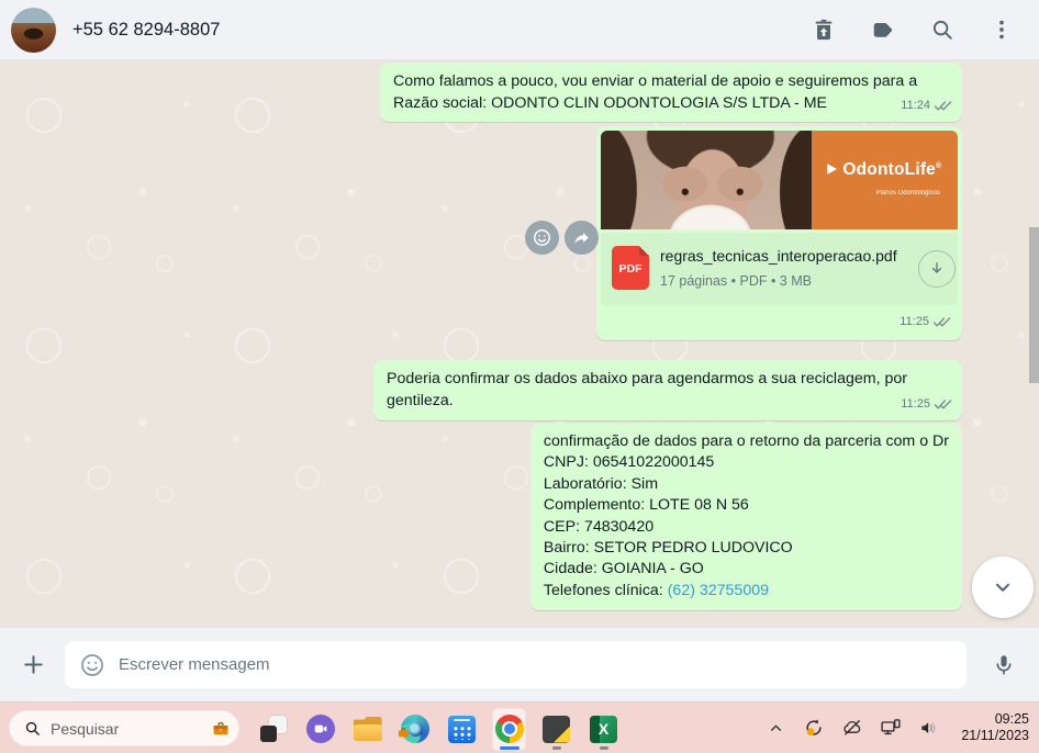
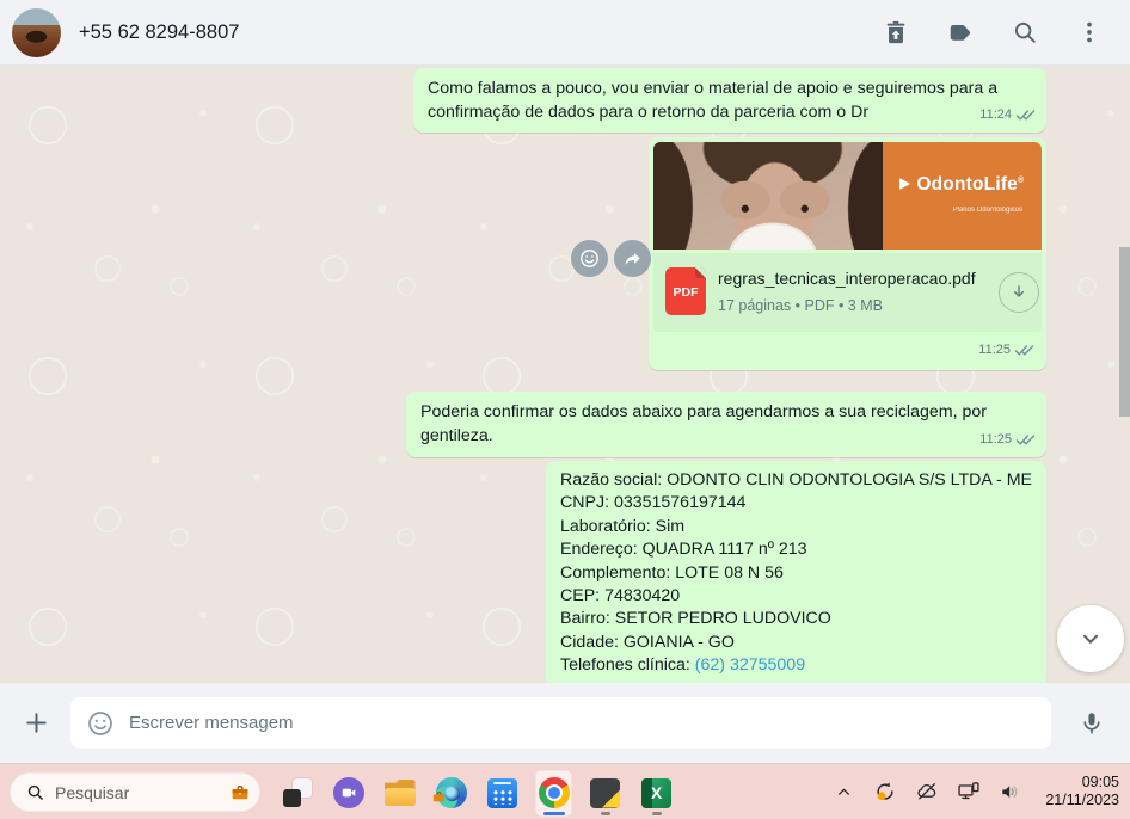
  +55 62 8294-8807
  Como falamos a pouco, vou enviar o material de apoio e seguiremos para a
- Razão social: ODONTO CLIN ODONTOLOGIA S/S LTDA - ME
+ confirmação de dados para o retorno da parceria com o Dr
  11:24
  OdontoLife
  PDF
  regras_tecnicas_interoperacao.pdf
  17 páginas • PDF • 3 MB
  11:25
  Poderia confirmar os dados abaixo para agendarmos a sua reciclagem, por
  gentileza.
  11:25
- confirmação de dados para o retorno da parceria com o Dr
+ Razão social: ODONTO CLIN ODONTOLOGIA S/S LTDA - ME
- CNPJ: 06541022000145
+ CNPJ: 03351576197144
  Laboratório: Sim
+ Endereço: QUADRA 1117 nº 213
  Complemento: LOTE 08 N 56
  CEP: 74830420
  Bairro: SETOR PEDRO LUDOVICO
  Cidade: GOIANIA - GO
  Telefones clínica: (62) 32755009
  Escrever mensagem
  Pesquisar
  X
- 09:25
+ 09:05
  21/11/2023
